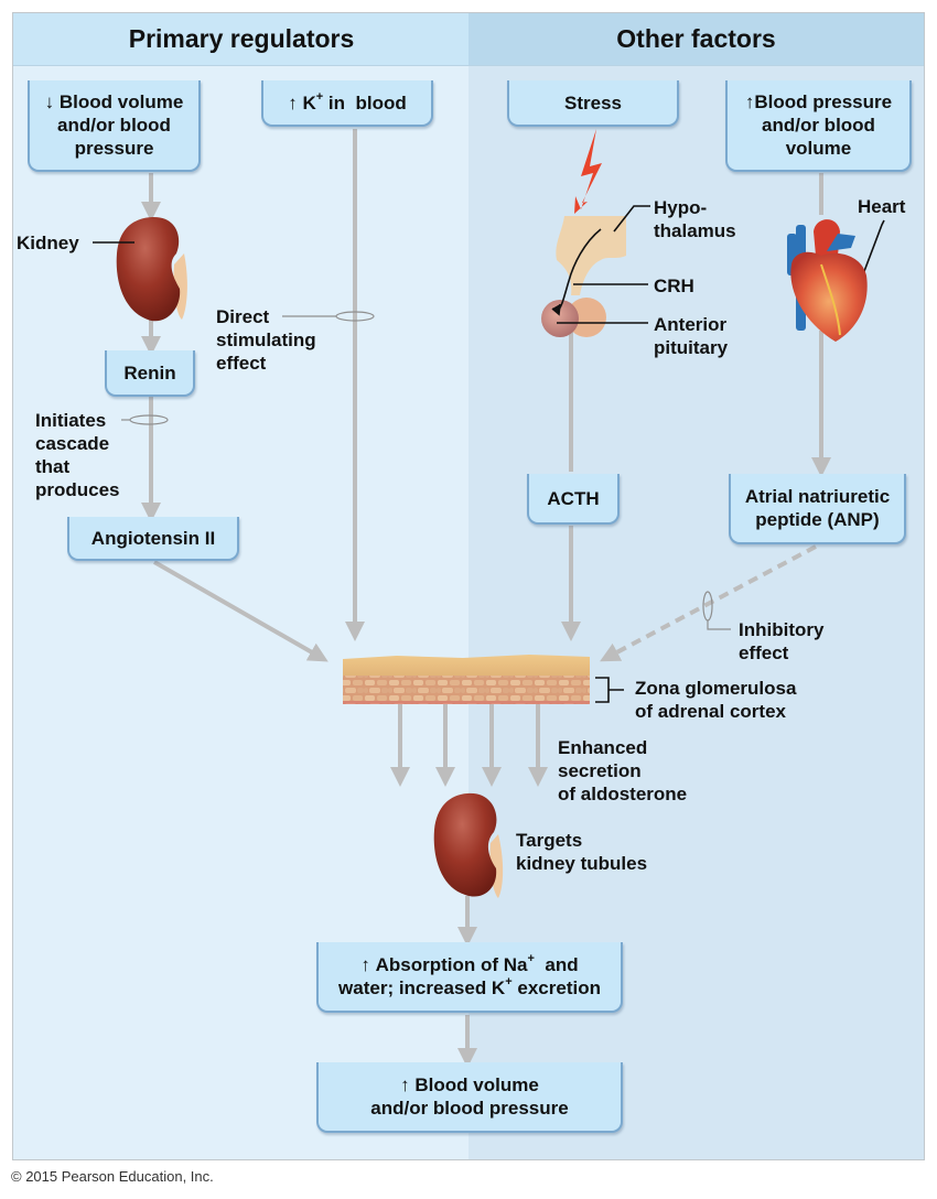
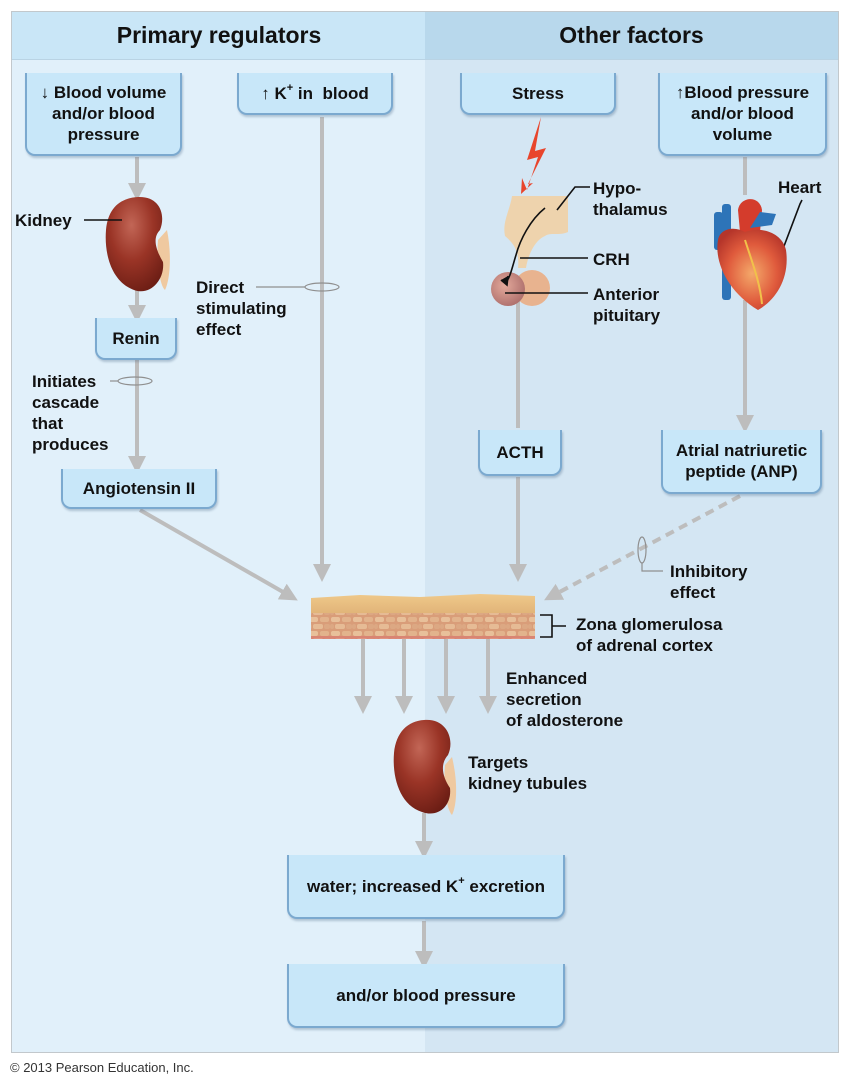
  Primary regulators
  Other factors
  ↓ Blood volume
  and/or blood
  pressure
  ↑ K+ in blood
  Renin
  Angiotensin II
  Stress
  ↑Blood pressure
  and/or blood
  volume
  ACTH
  Atrial natriuretic
  peptide (ANP)
- ↑ Absorption of Na+ and
  water; increased K+ excretion
- ↑ Blood volume
  and/or blood pressure
  Kidney
  Direct
  stimulating
  effect
  Initiates
  cascade
  that
  produces
  Hypo-
  thalamus
  CRH
  Anterior
  pituitary
  Heart
  Inhibitory
  effect
  Zona glomerulosa
  of adrenal cortex
  Enhanced
  secretion
  of aldosterone
  Targets
  kidney tubules
- © 2015 Pearson Education, Inc.
+ © 2013 Pearson Education, Inc.
